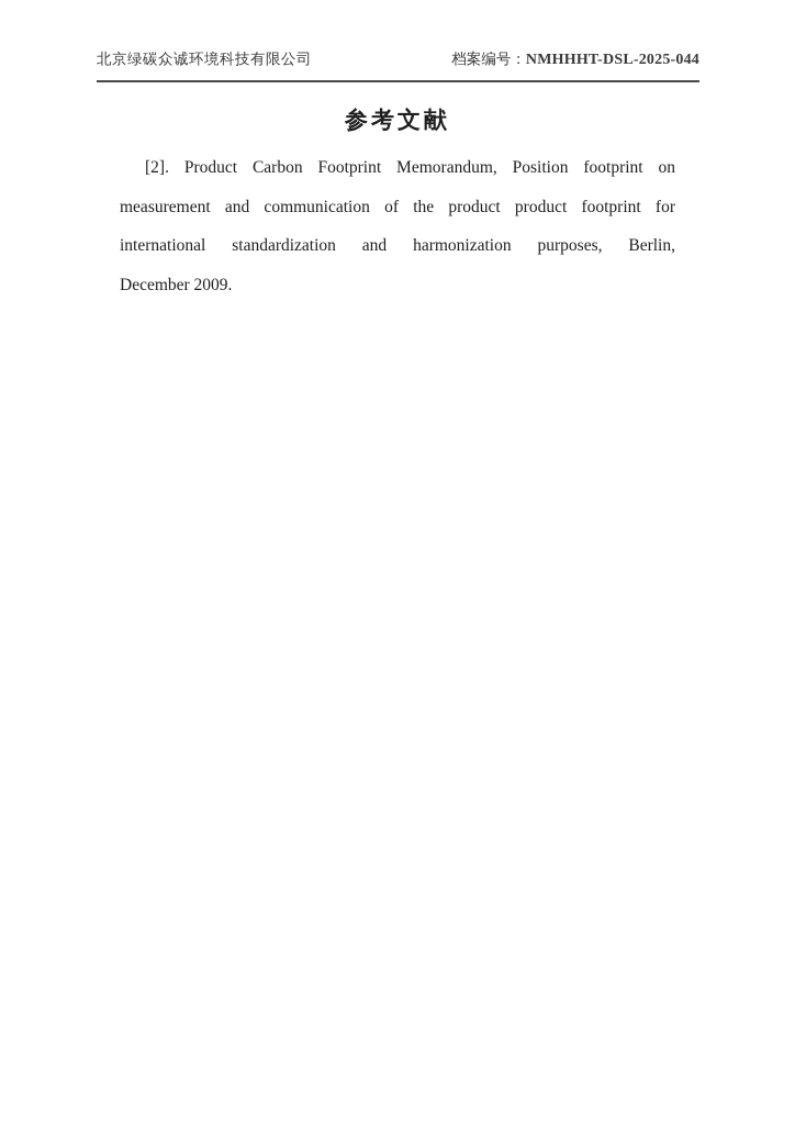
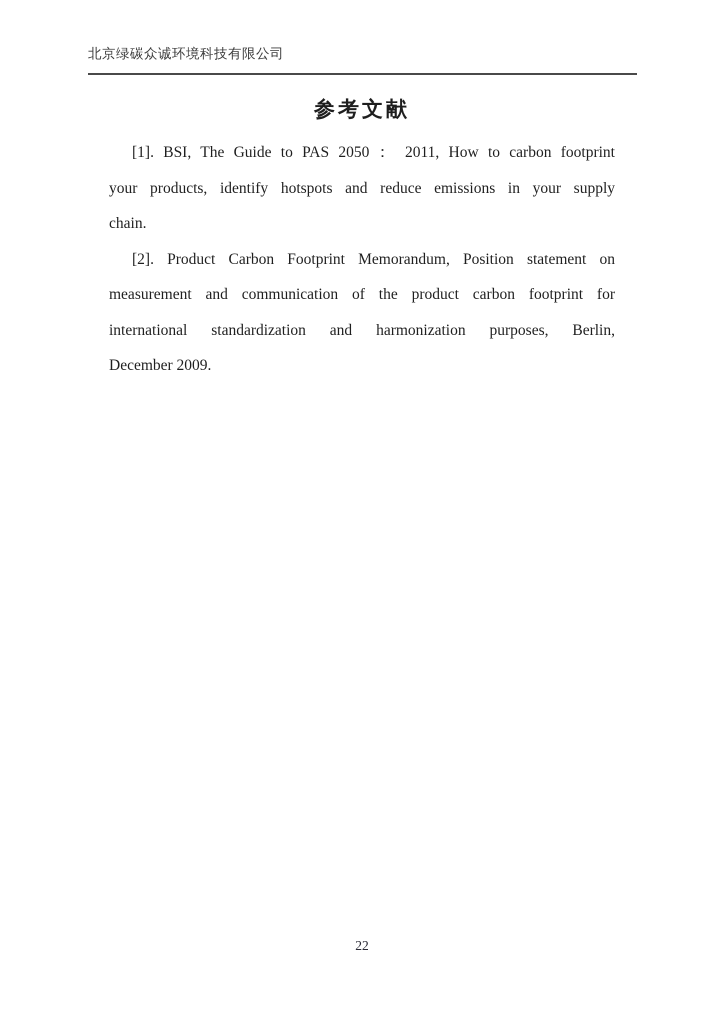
  北京绿碳众诚环境科技有限公司
- 档案编号：NMHHHT-DSL-2025-044
  参考文献
+ [1]. BSI, The Guide to PAS 2050： 2011, How to carbon footprint
+ your products, identify hotspots and reduce emissions in your supply
+ chain.
- [2]. Product Carbon Footprint Memorandum, Position footprint on
+ [2]. Product Carbon Footprint Memorandum, Position statement on
- measurement and communication of the product product footprint for
+ measurement and communication of the product carbon footprint for
  international standardization and harmonization purposes, Berlin,
  December 2009.
+ 22
